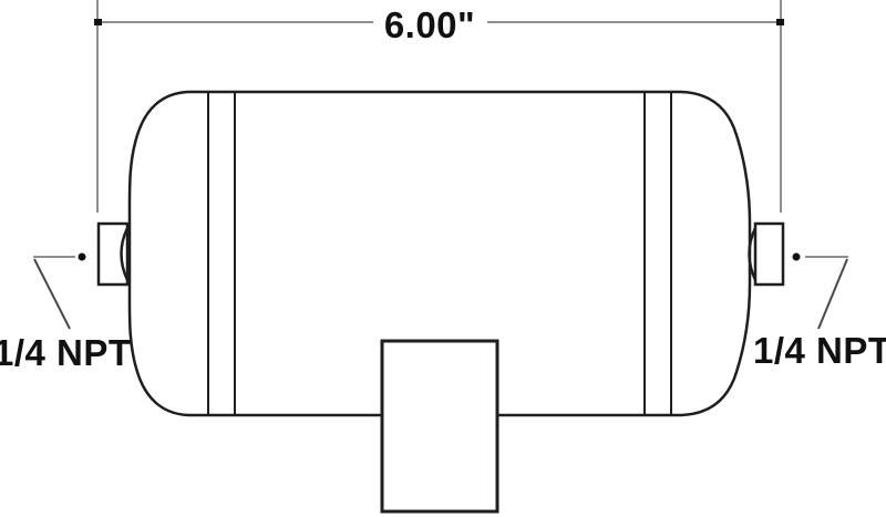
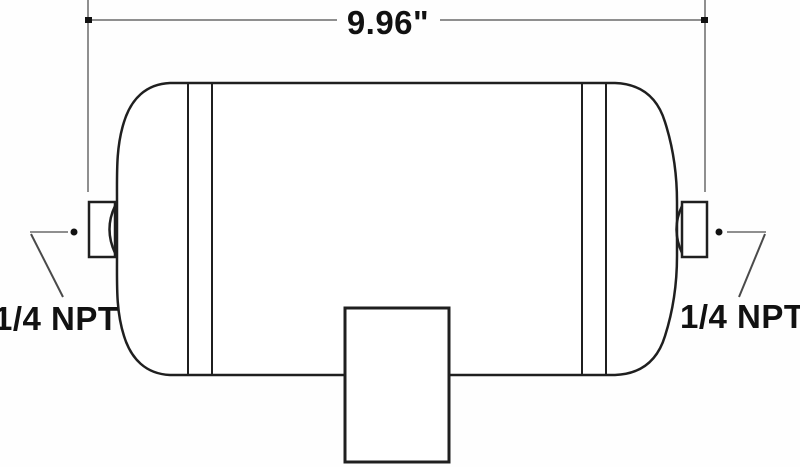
- 6.00"
+ 9.96"
  1/4 NPT
  1/4 NPT
